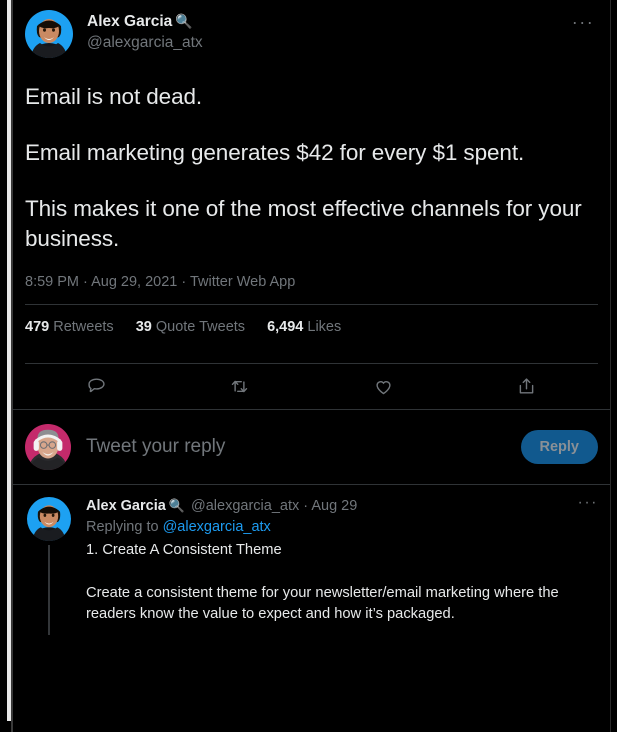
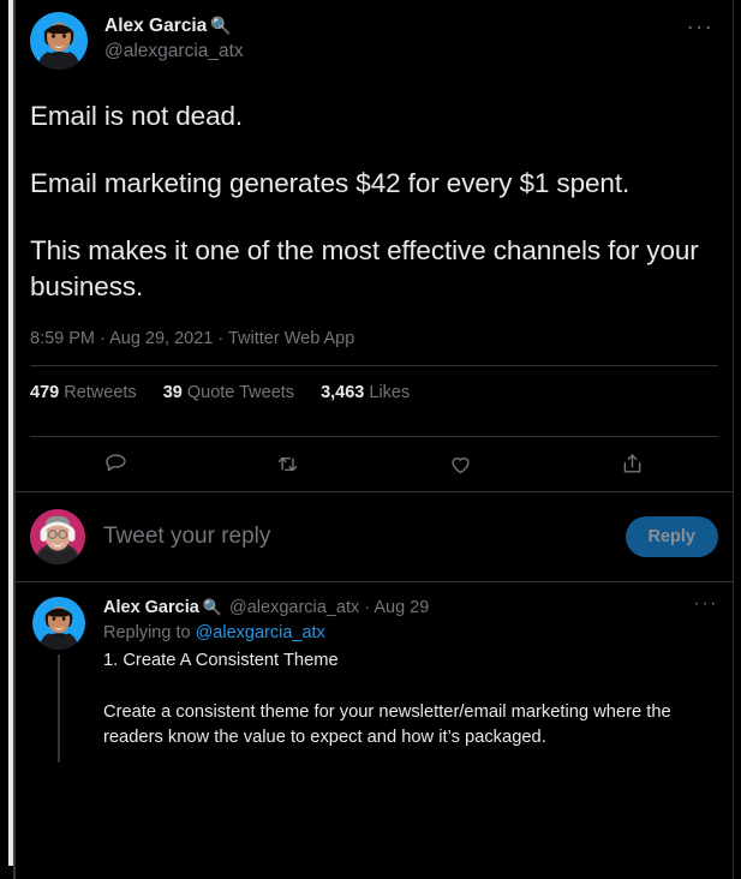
  Alex Garcia 🔍
  @alexgarcia_atx
  ···
  Email is not dead.
  Email marketing generates $42 for every $1 spent.
  This makes it one of the most effective channels for your business.
  8:59 PM · Aug 29, 2021 · Twitter Web App
- 479 Retweets 39 Quote Tweets 6,494 Likes
+ 479 Retweets 39 Quote Tweets 3,463 Likes
  Tweet your reply
  Reply
  Alex Garcia 🔍 @alexgarcia_atx · Aug 29
  ···
  Replying to @alexgarcia_atx
  1. Create A Consistent Theme
  Create a consistent theme for your newsletter/email marketing where the readers know the value to expect and how it’s packaged.
